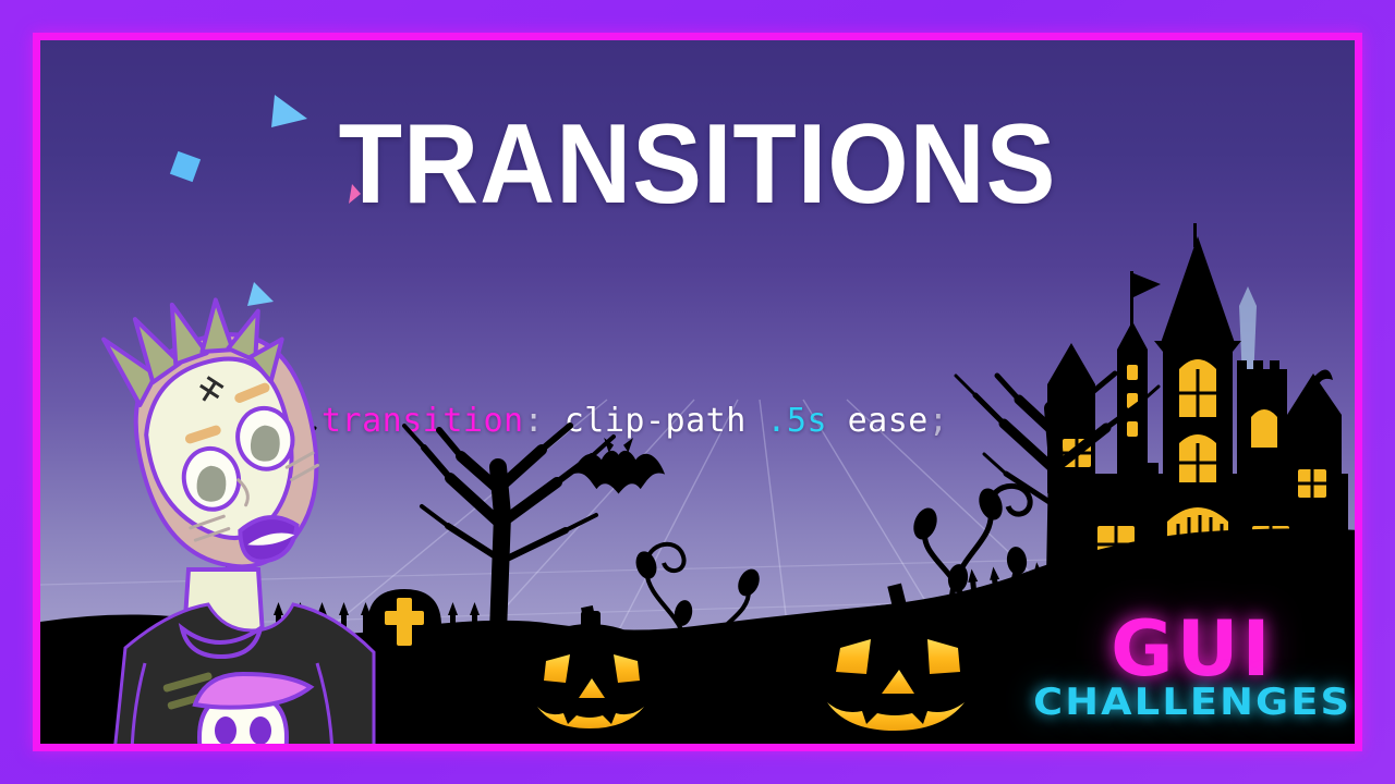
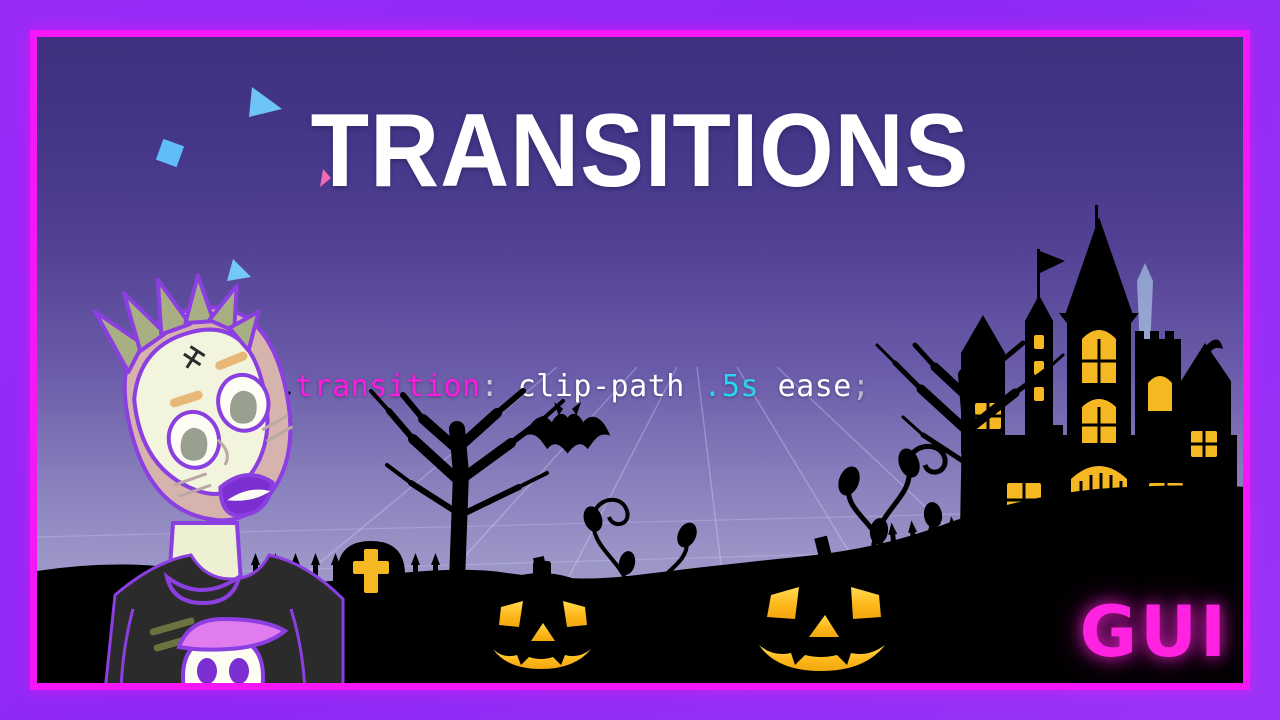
  TRANSITIONS
  transition: clip-path .5s ease;
  GUI
- CHALLENGES
